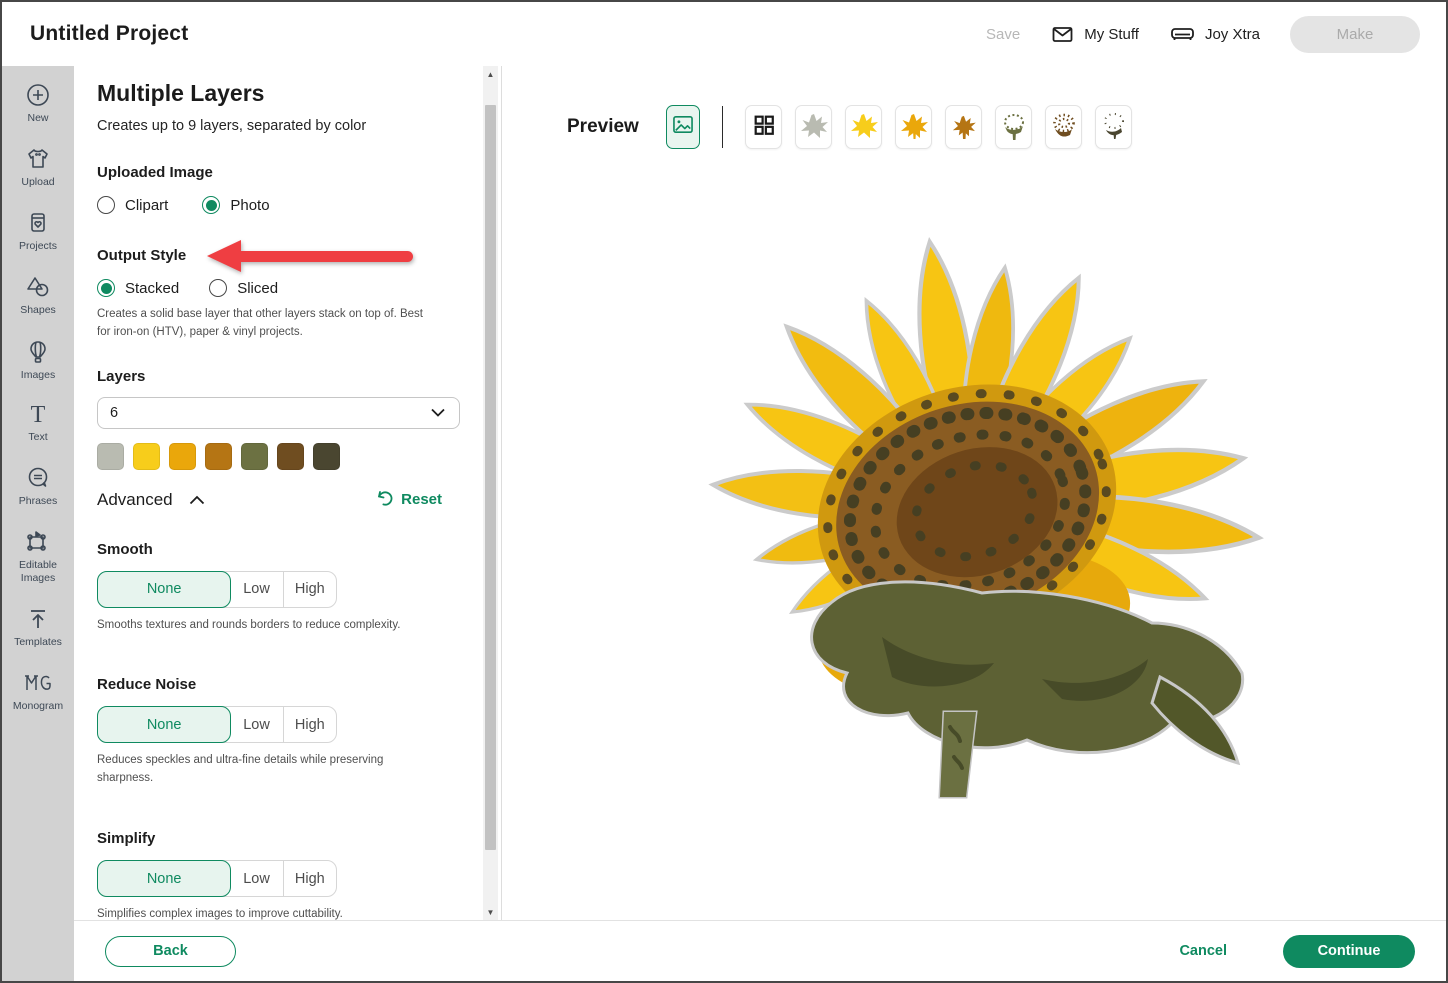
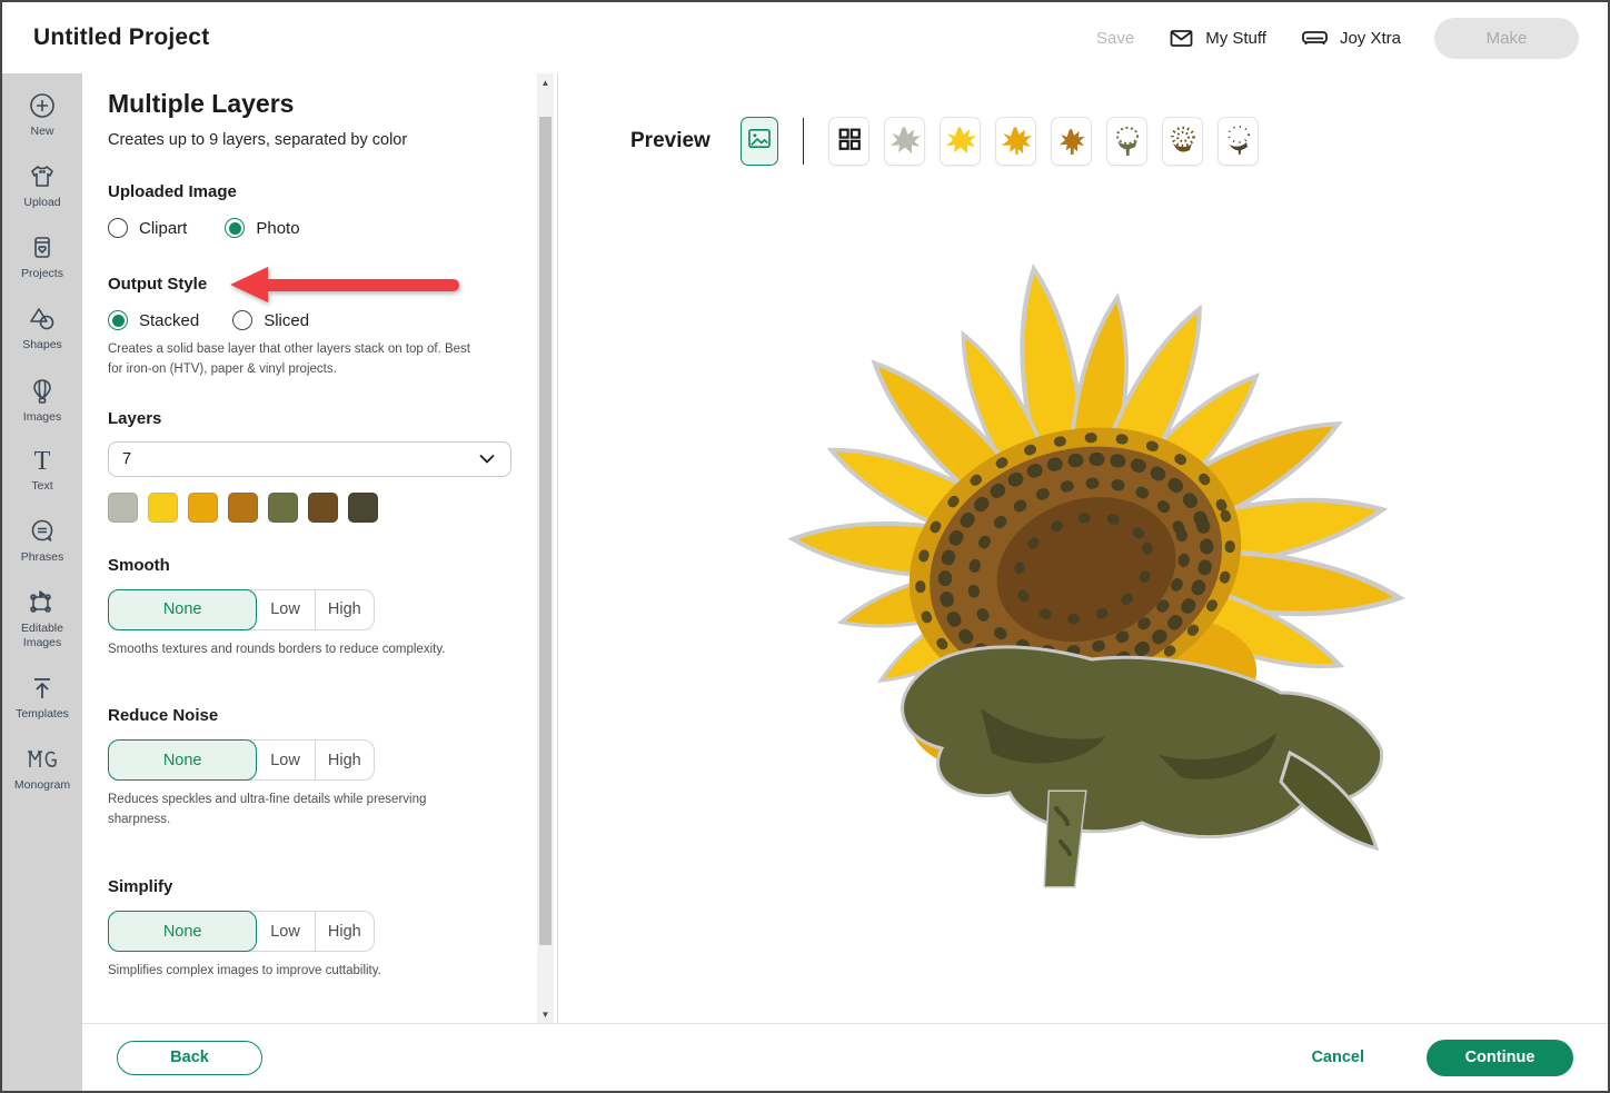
  Untitled Project
  Save
  My Stuff
  Joy Xtra
  Make
  New
  Upload
  Projects
  Shapes
  Images
  T
  Text
  Phrases
  Editable Images
  Templates
  Monogram
  Multiple Layers
  Creates up to 9 layers, separated by color
  Uploaded Image
  Clipart
  Photo
  Output Style
  Stacked
  Sliced
  Creates a solid base layer that other layers stack on top of. Best for iron-on (HTV), paper & vinyl projects.
  Layers
- 6
+ 7
- Advanced
- Reset
  Smooth
  None
  Low
  High
  Smooths textures and rounds borders to reduce complexity.
  Reduce Noise
  None
  Low
  High
  Reduces speckles and ultra-fine details while preserving sharpness.
  Simplify
  None
  Low
  High
  Simplifies complex images to improve cuttability.
  ▲
  ▼
  Preview
  Back
  Cancel
  Continue
